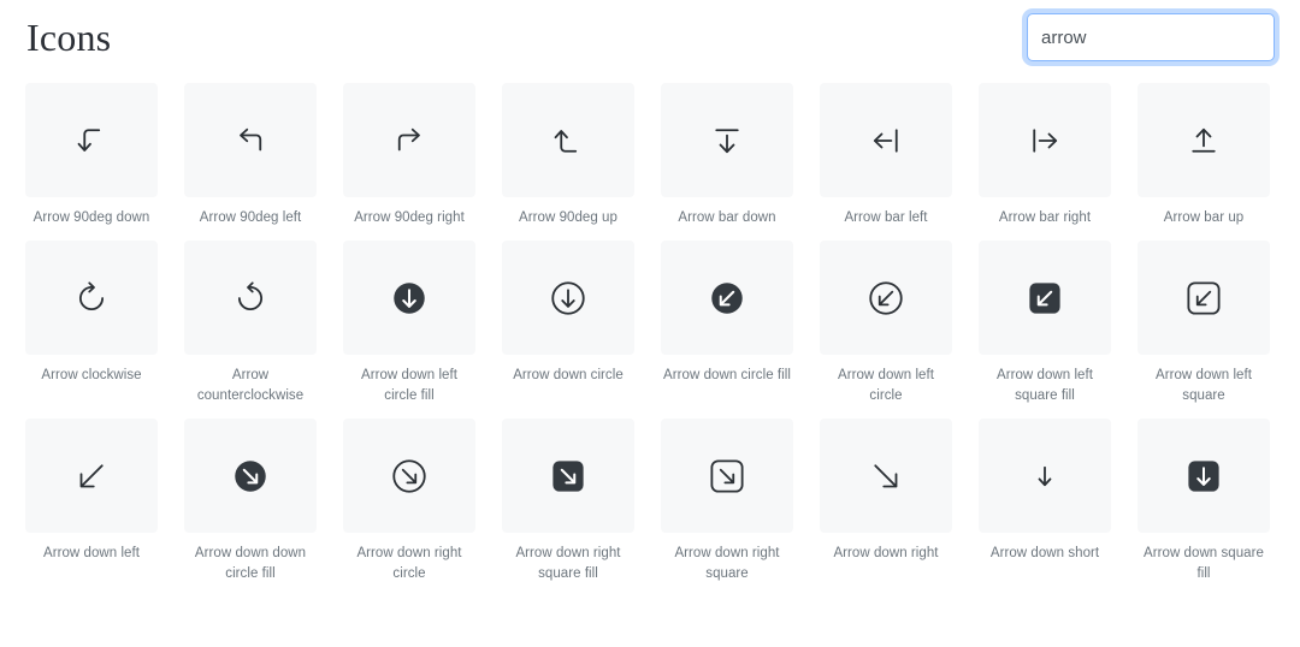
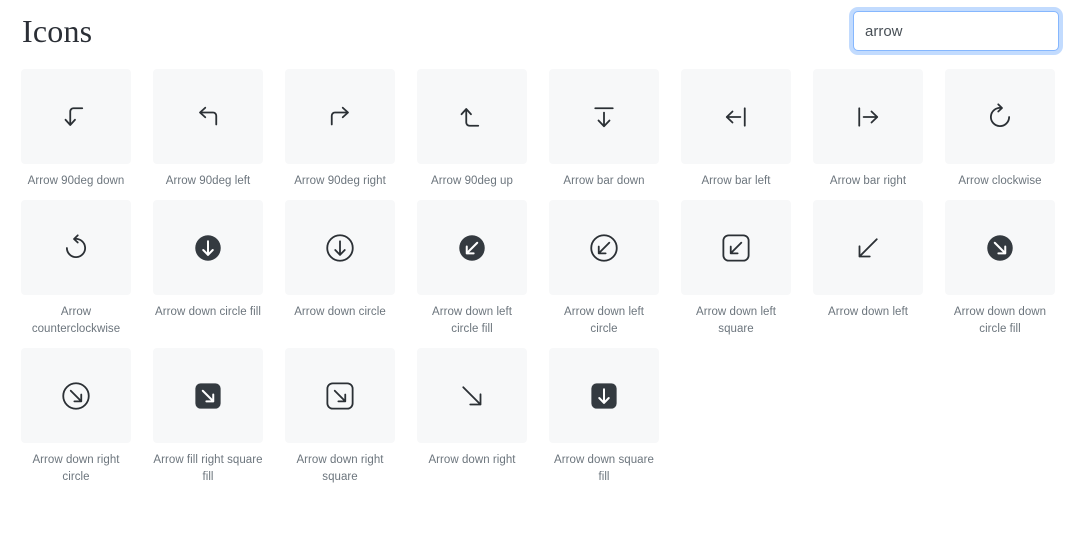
  Icons
  arrow
  Arrow 90deg down
  Arrow 90deg left
  Arrow 90deg right
  Arrow 90deg up
  Arrow bar down
  Arrow bar left
  Arrow bar right
- Arrow bar up
  Arrow clockwise
  Arrow counterclockwise
- Arrow down left circle fill
+ Arrow down circle fill
  Arrow down circle
- Arrow down circle fill
+ Arrow down left circle fill
  Arrow down left circle
- Arrow down left square fill
  Arrow down left square
  Arrow down left
  Arrow down down circle fill
  Arrow down right circle
- Arrow down right square fill
+ Arrow fill right square fill
  Arrow down right square
  Arrow down right
- Arrow down short
  Arrow down square fill
